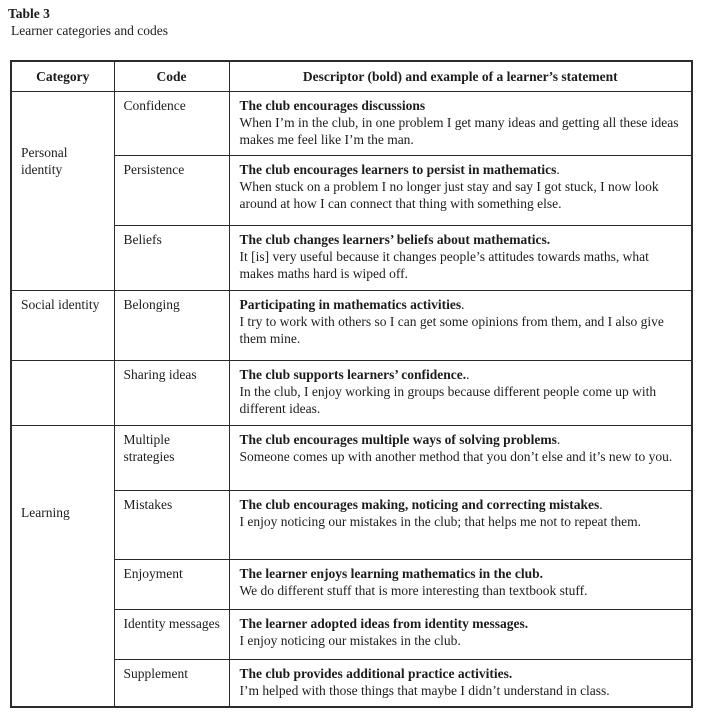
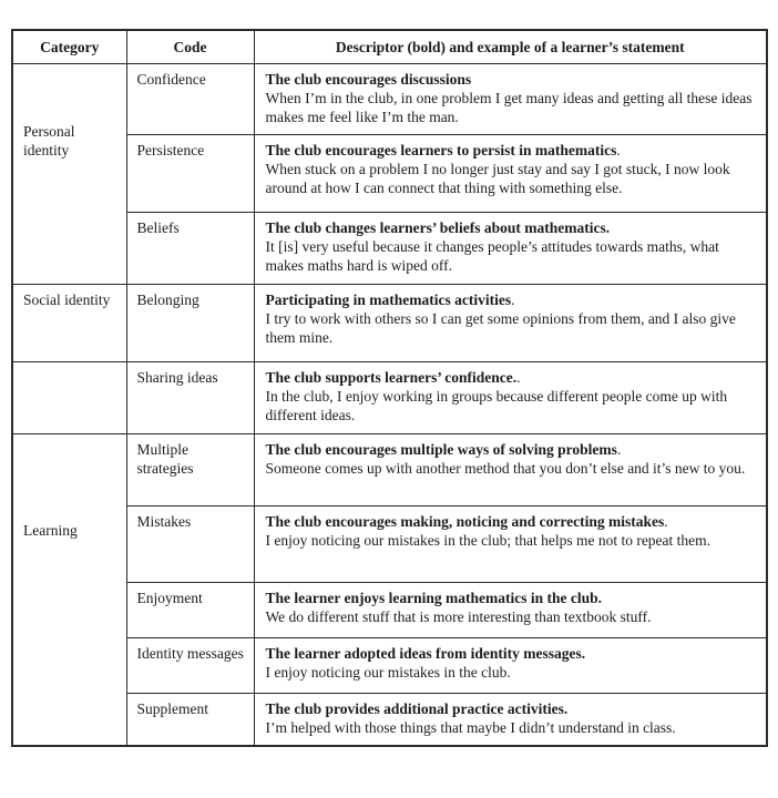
- Table 3
- Learner categories and codes
  Category	Code	Descriptor (bold) and example of a learner’s statement
  Personal identity	Confidence	The club encourages discussions When I’m in the club, in one problem I get many ideas and getting all these ideas makes me feel like I’m the man.
  Persistence	The club encourages learners to persist in mathematics. When stuck on a problem I no longer just stay and say I got stuck, I now look around at how I can connect that thing with something else.
  Beliefs	The club changes learners’ beliefs about mathematics. It [is] very useful because it changes people’s attitudes towards maths, what makes maths hard is wiped off.
  Social identity	Belonging	Participating in mathematics activities. I try to work with others so I can get some opinions from them, and I also give them mine.
  	Sharing ideas	The club supports learners’ confidence.. In the club, I enjoy working in groups because different people come up with different ideas.
  Learning	Multiple strategies	The club encourages multiple ways of solving problems. Someone comes up with another method that you don’t else and it’s new to you.
  Mistakes	The club encourages making, noticing and correcting mistakes. I enjoy noticing our mistakes in the club; that helps me not to repeat them.
  Enjoyment	The learner enjoys learning mathematics in the club. We do different stuff that is more interesting than textbook stuff.
  Identity messages	The learner adopted ideas from identity messages. I enjoy noticing our mistakes in the club.
  Supplement	The club provides additional practice activities. I’m helped with those things that maybe I didn’t understand in class.
